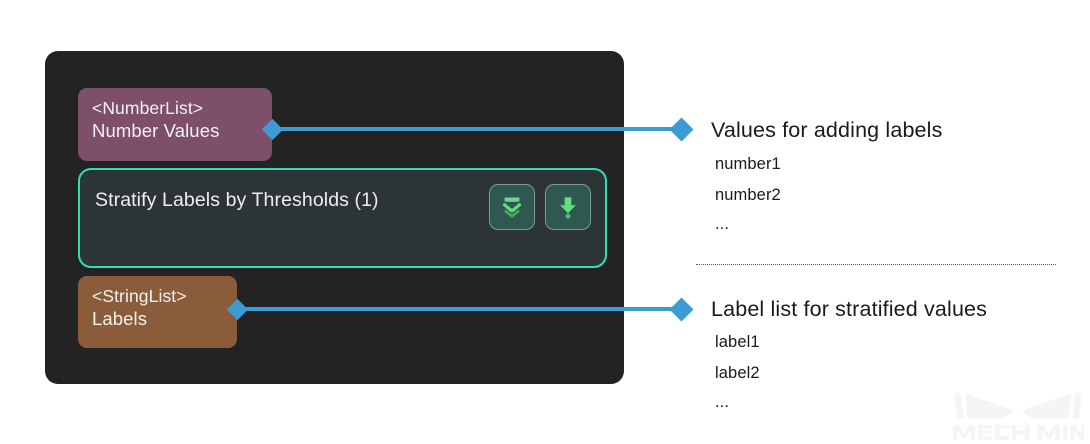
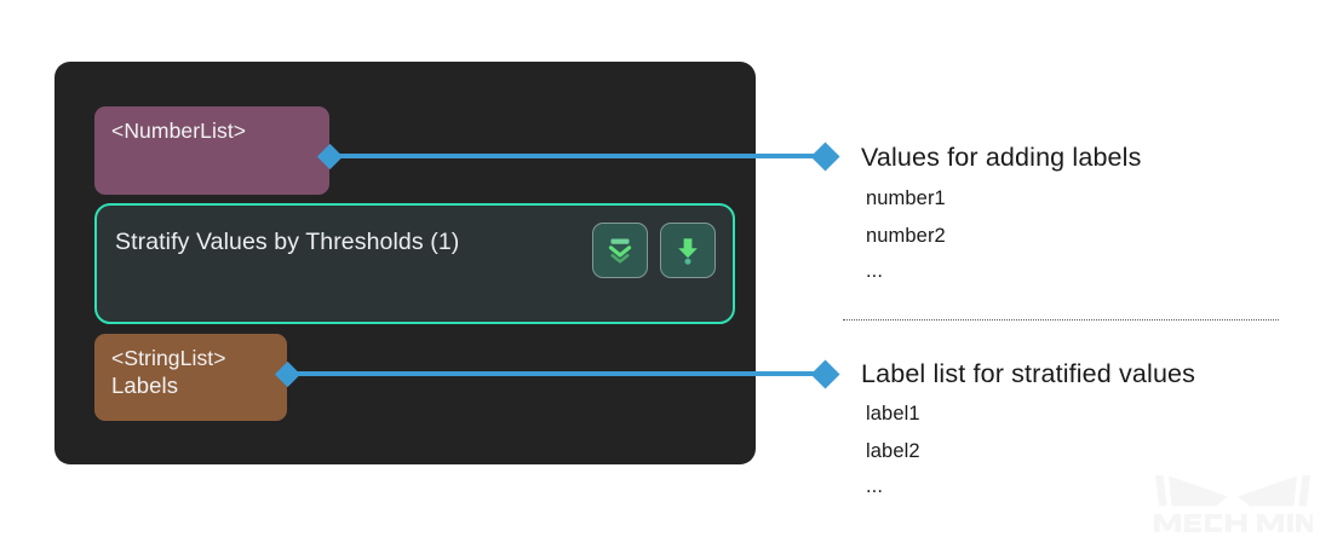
  <NumberList>
- Number Values
- Stratify Labels by Thresholds (1)
+ Stratify Values by Thresholds (1)
  <StringList>
  Labels
  Values for adding labels
  number1
  number2
  ...
  Label list for stratified values
  label1
  label2
  ...
